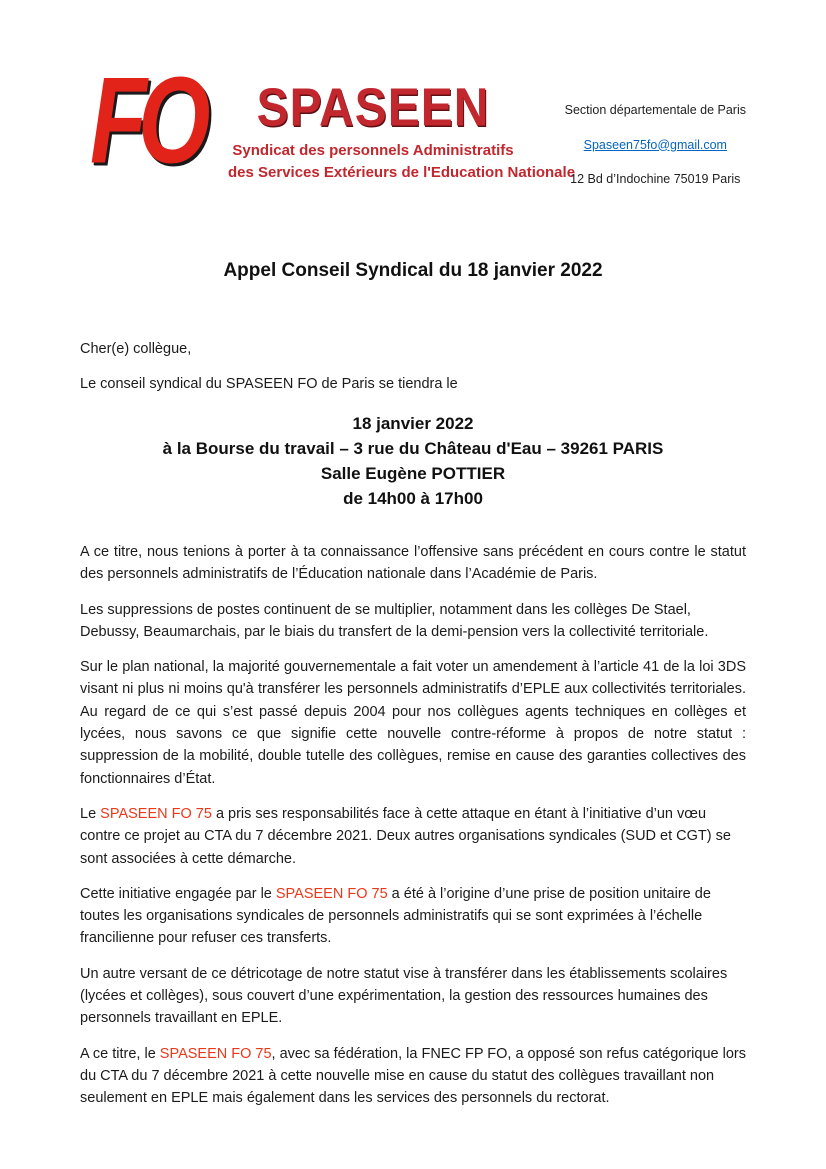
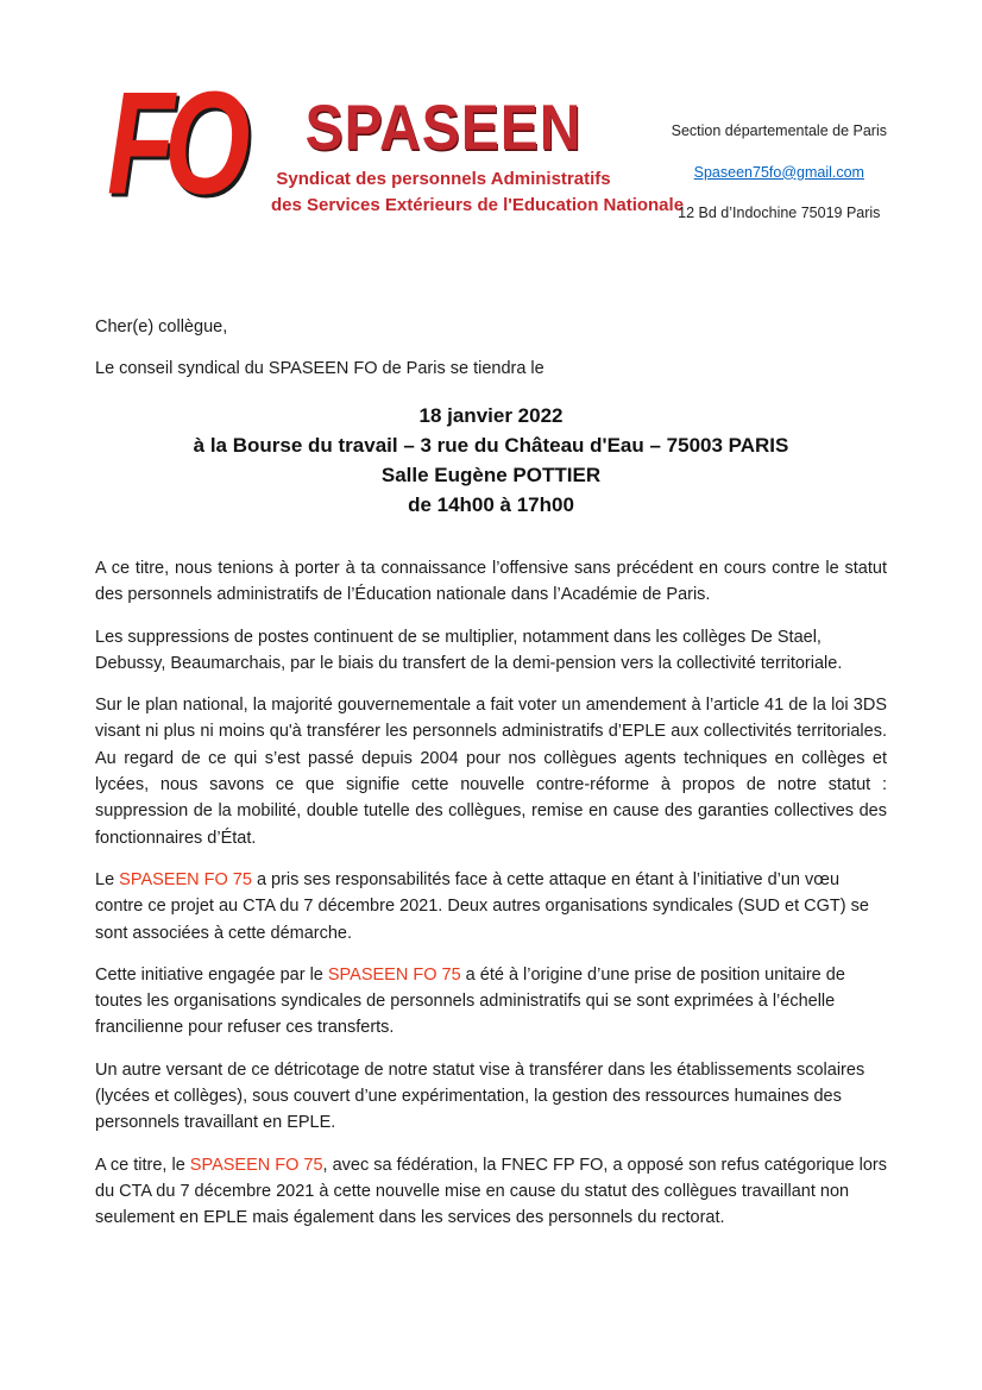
  FO
  SPASEEN
  Syndicat des personnels Administratifs
  des Services Extérieurs de l'Education Nationa
  Section départementale de Paris
  Spaseen75fo@gmail.com
  12 Bd d’Indochine 75019 Paris
- Appel Conseil Syndical du 18 janvier 2022
  Cher(e) collègue,
  Le conseil syndical du SPASEEN FO de Paris se tiendra le
  18 janvier 2022
- à la Bourse du travail – 3 rue du Château d'Eau – 39261 PARIS
+ à la Bourse du travail – 3 rue du Château d'Eau – 75003 PARIS
  Salle Eugène POTTIER
  de 14h00 à 17h00
  A ce titre, nous tenions à porter à ta connaissance l’offensive sans précédent en cours contre le statut des personnels administratifs de l’Éducation nationale dans l’Académie de Paris.
  Les suppressions de postes continuent de se multiplier, notamment dans les collèges De Stael, Debussy, Beaumarchais, par le biais du transfert de la demi-pension vers la collectivité territoriale.
  Sur le plan national, la majorité gouvernementale a fait voter un amendement à l’article 41 de la loi 3DS visant ni plus ni moins qu'à transférer les personnels administratifs d’EPLE aux collectivités territoriales. Au regard de ce qui s’est passé depuis 2004 pour nos collègues agents techniques en collèges et lycées, nous savons ce que signifie cette nouvelle contre-réforme à propos de notre statut : suppression de la mobilité, double tutelle des collègues, remise en cause des garanties collectives des fonctionnaires d’État.
  Le SPASEEN FO 75 a pris ses responsabilités face à cette attaque en étant à l’initiative d’un vœu contre ce projet au CTA du 7 décembre 2021. Deux autres organisations syndicales (SUD et CGT) se sont associées à cette démarche.
  Cette initiative engagée par le SPASEEN FO 75 a été à l’origine d’une prise de position unitaire de toutes les organisations syndicales de personnels administratifs qui se sont exprimées à l’échelle francilienne pour refuser ces transferts.
  Un autre versant de ce détricotage de notre statut vise à transférer dans les établissements scolaires (lycées et collèges), sous couvert d’une expérimentation, la gestion des ressources humaines des personnels travaillant en EPLE.
  A ce titre, le SPASEEN FO 75, avec sa fédération, la FNEC FP FO, a opposé son refus catégorique lors du CTA du 7 décembre 2021 à cette nouvelle mise en cause du statut des collègues travaillant non seulement en EPLE mais également dans les services des personnels du rectorat.
